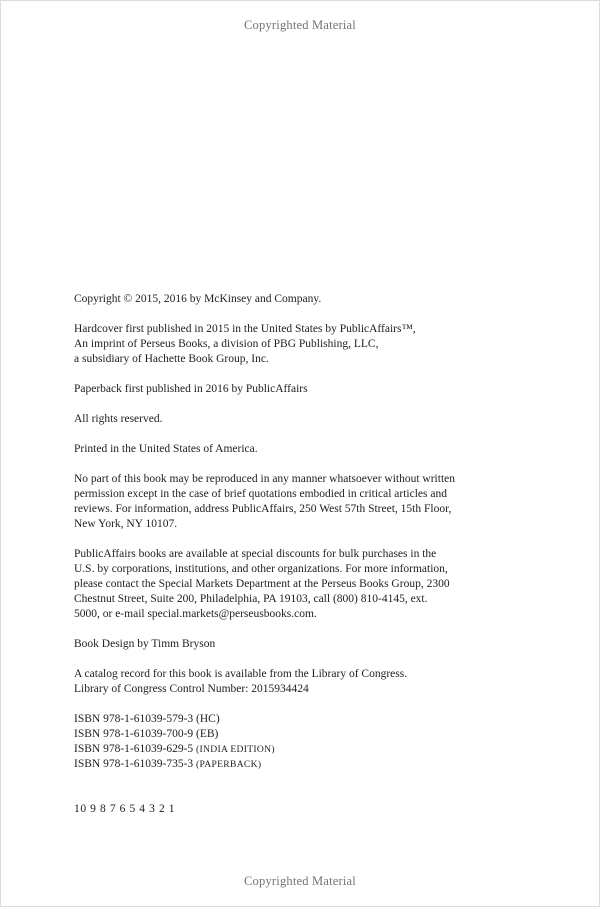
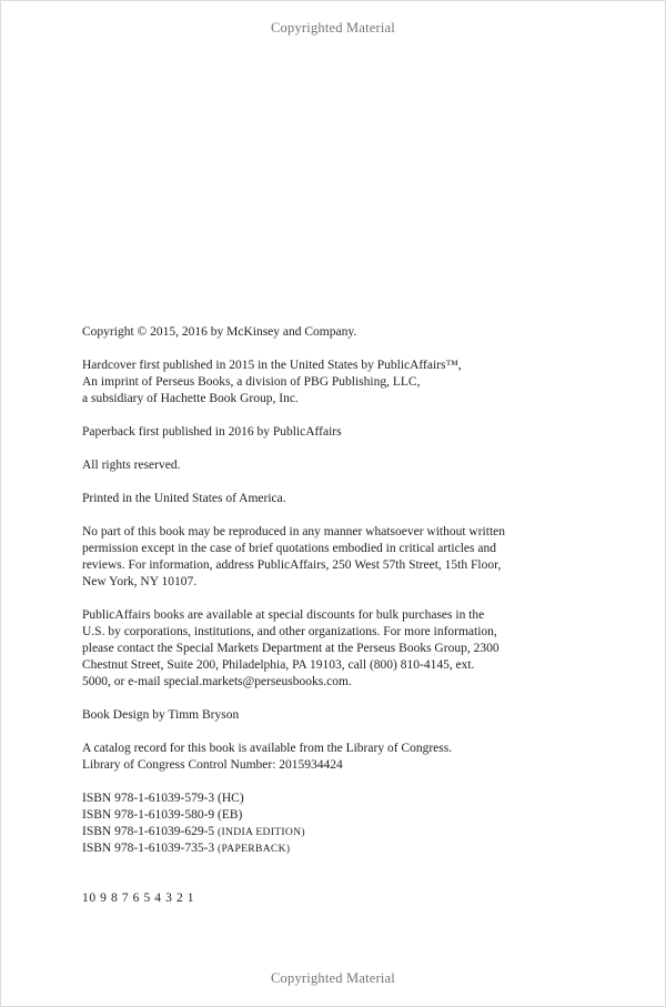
  Copyrighted Material
  Copyright © 2015, 2016 by McKinsey and Company.
  Hardcover first published in 2015 in the United States by PublicAffairs™,
  An imprint of Perseus Books, a division of PBG Publishing, LLC,
  a subsidiary of Hachette Book Group, Inc.
  Paperback first published in 2016 by PublicAffairs
  All rights reserved.
  Printed in the United States of America.
  No part of this book may be reproduced in any manner whatsoever without written
  permission except in the case of brief quotations embodied in critical articles and
  reviews. For information, address PublicAffairs, 250 West 57th Street, 15th Floor,
  New York, NY 10107.
  PublicAffairs books are available at special discounts for bulk purchases in the
  U.S. by corporations, institutions, and other organizations. For more information,
  please contact the Special Markets Department at the Perseus Books Group, 2300
  Chestnut Street, Suite 200, Philadelphia, PA 19103, call (800) 810-4145, ext.
  5000, or e-mail special.markets@perseusbooks.com.
  Book Design by Timm Bryson
  A catalog record for this book is available from the Library of Congress.
  Library of Congress Control Number: 2015934424
  ISBN 978-1-61039-579-3 (HC)
- ISBN 978-1-61039-700-9 (EB)
+ ISBN 978-1-61039-580-9 (EB)
  ISBN 978-1-61039-629-5 (INDIA EDITION)
  ISBN 978-1-61039-735-3 (PAPERBACK)
  10 9 8 7 6 5 4 3 2 1
  Copyrighted Material
